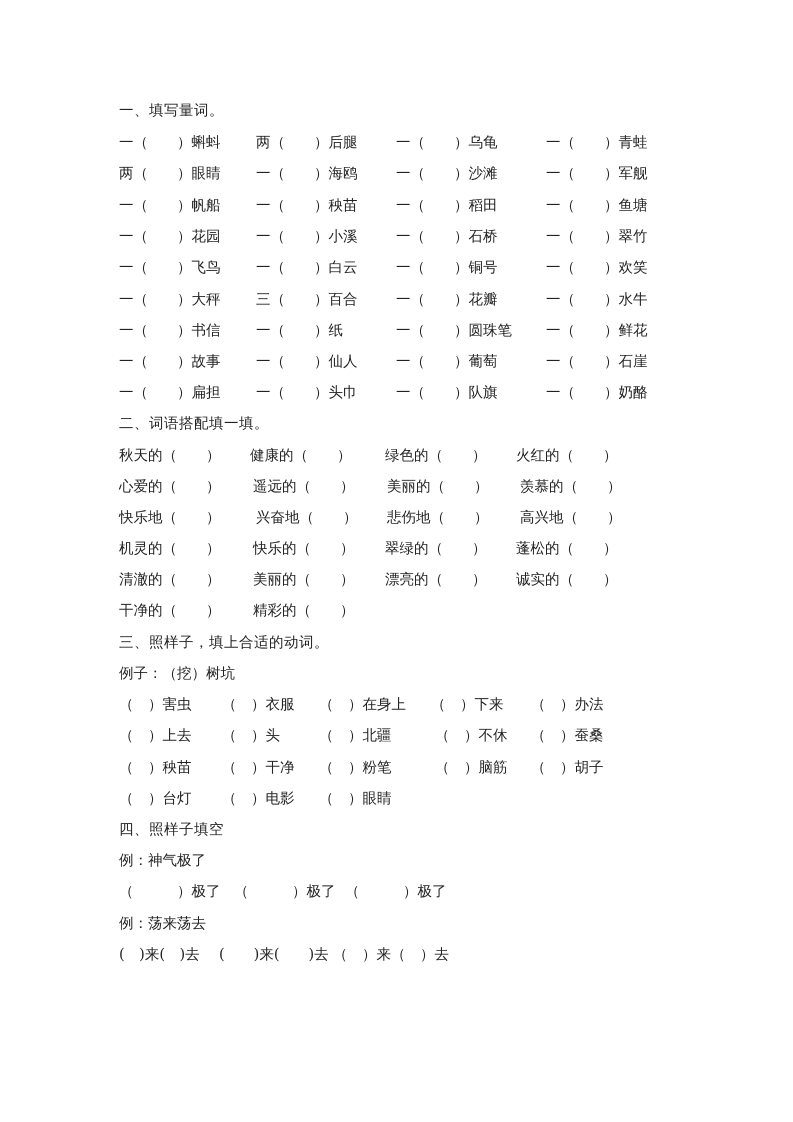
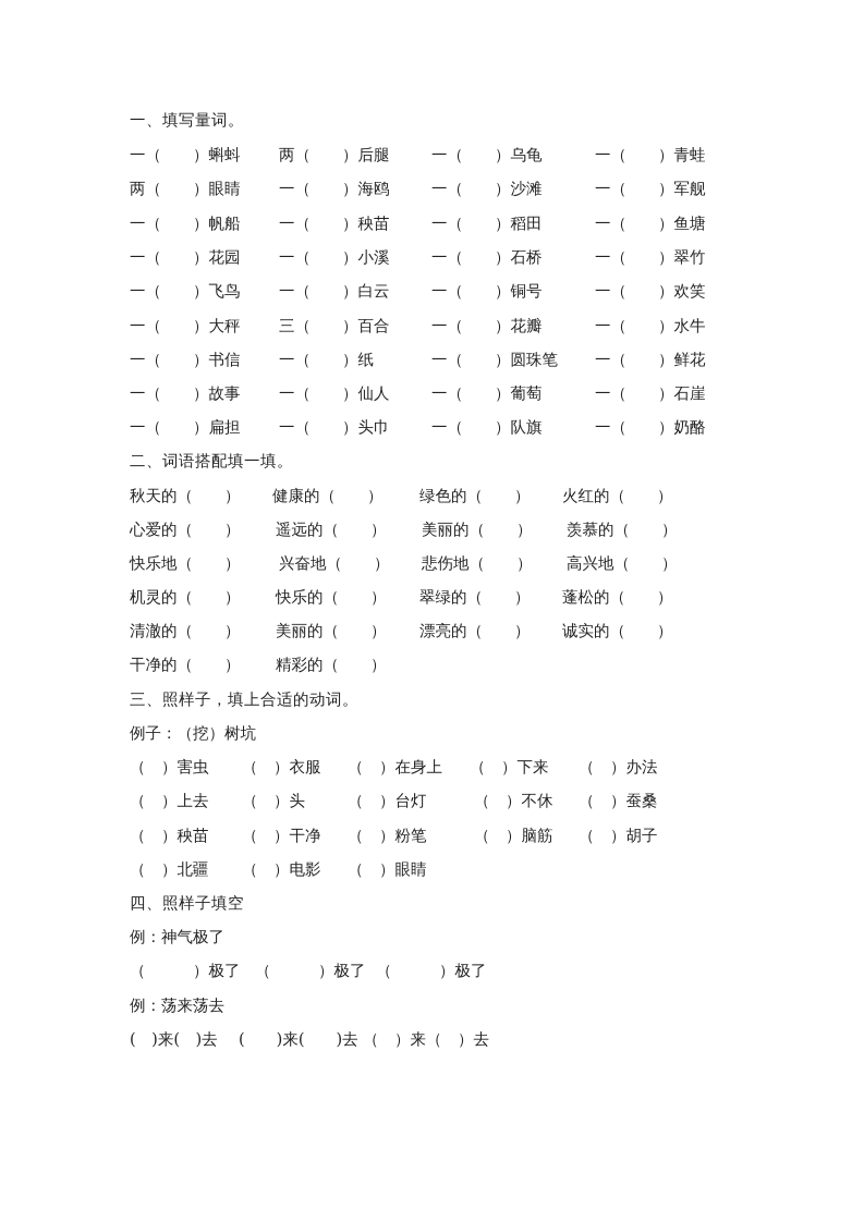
  一、填写量词。
  一（ ）蝌蚪
  两（ ）后腿
  一（ ）乌龟
  一（ ）青蛙
  两（ ）眼睛
  一（ ）海鸥
  一（ ）沙滩
  一（ ）军舰
  一（ ）帆船
  一（ ）秧苗
  一（ ）稻田
  一（ ）鱼塘
  一（ ）花园
  一（ ）小溪
  一（ ）石桥
  一（ ）翠竹
  一（ ）飞鸟
  一（ ）白云
  一（ ）铜号
  一（ ）欢笑
  一（ ）大秤
  三（ ）百合
  一（ ）花瓣
  一（ ）水牛
  一（ ）书信
  一（ ）纸
  一（ ）圆珠笔
  一（ ）鲜花
  一（ ）故事
  一（ ）仙人
  一（ ）葡萄
  一（ ）石崖
  一（ ）扁担
  一（ ）头巾
  一（ ）队旗
  一（ ）奶酪
  二、词语搭配填一填。
  秋天的（ ）
  健康的（ ）
  绿色的（ ）
  火红的（ ）
  心爱的（ ）
  遥远的（ ）
  美丽的（ ）
  羡慕的（ ）
  快乐地（ ）
  兴奋地（ ）
  悲伤地（ ）
  高兴地（ ）
  机灵的（ ）
  快乐的（ ）
  翠绿的（ ）
  蓬松的（ ）
  清澈的（ ）
  美丽的（ ）
  漂亮的（ ）
  诚实的（ ）
  干净的（ ）
  精彩的（ ）
  三、照样子，填上合适的动词。
  例子：（挖）树坑
  （ ）害虫
  （ ）衣服
  （ ）在身上
  （ ）下来
  （ ）办法
  （ ）上去
  （ ）头
- （ ）北疆
+ （ ）台灯
  （ ）不休
  （ ）蚕桑
  （ ）秧苗
  （ ）干净
  （ ）粉笔
  （ ）脑筋
  （ ）胡子
- （ ）台灯
+ （ ）北疆
  （ ）电影
  （ ）眼睛
  四、照样子填空
  例：神气极了
  （ ）极了
  （ ）极了
  （ ）极了
  例：荡来荡去
  ( )来( )去
  ( )来( )去
  （ ）来（ ）去
